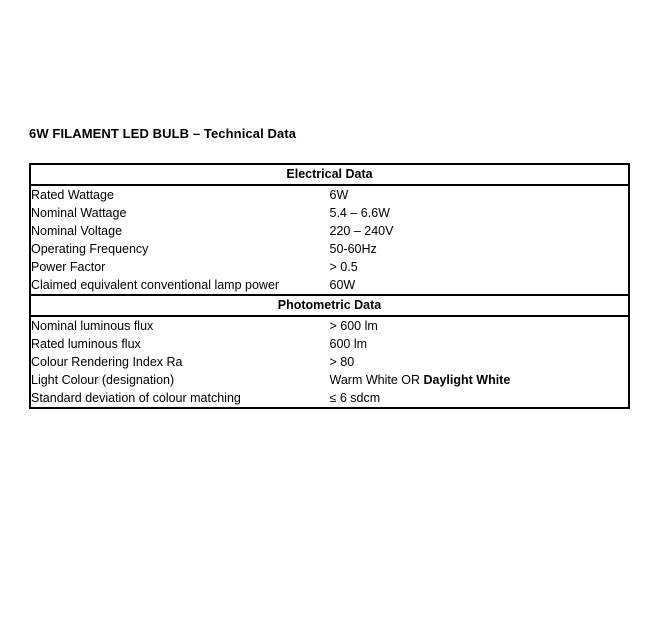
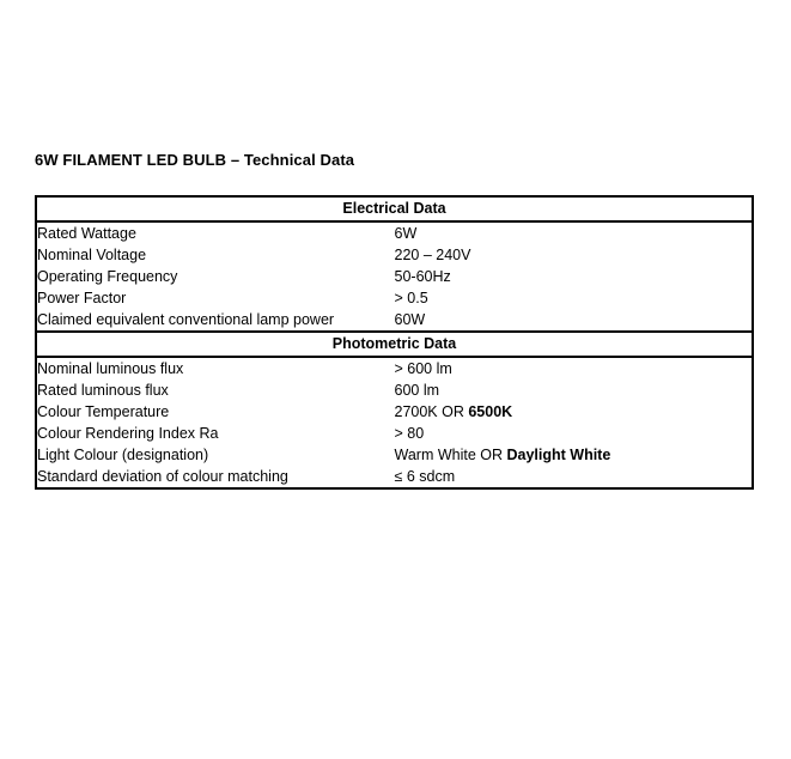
  6W FILAMENT LED BULB – Technical Data
  Electrical Data
  Rated Wattage	6W
- Nominal Wattage	5.4 – 6.6W
  Nominal Voltage	220 – 240V
  Operating Frequency	50-60Hz
  Power Factor	> 0.5
  Claimed equivalent conventional lamp power	60W
  Photometric Data
  Nominal luminous flux	> 600 lm
  Rated luminous flux	600 lm
+ Colour Temperature	2700K OR 6500K
  Colour Rendering Index Ra	> 80
  Light Colour (designation)	Warm White OR Daylight White
  Standard deviation of colour matching	≤ 6 sdcm
